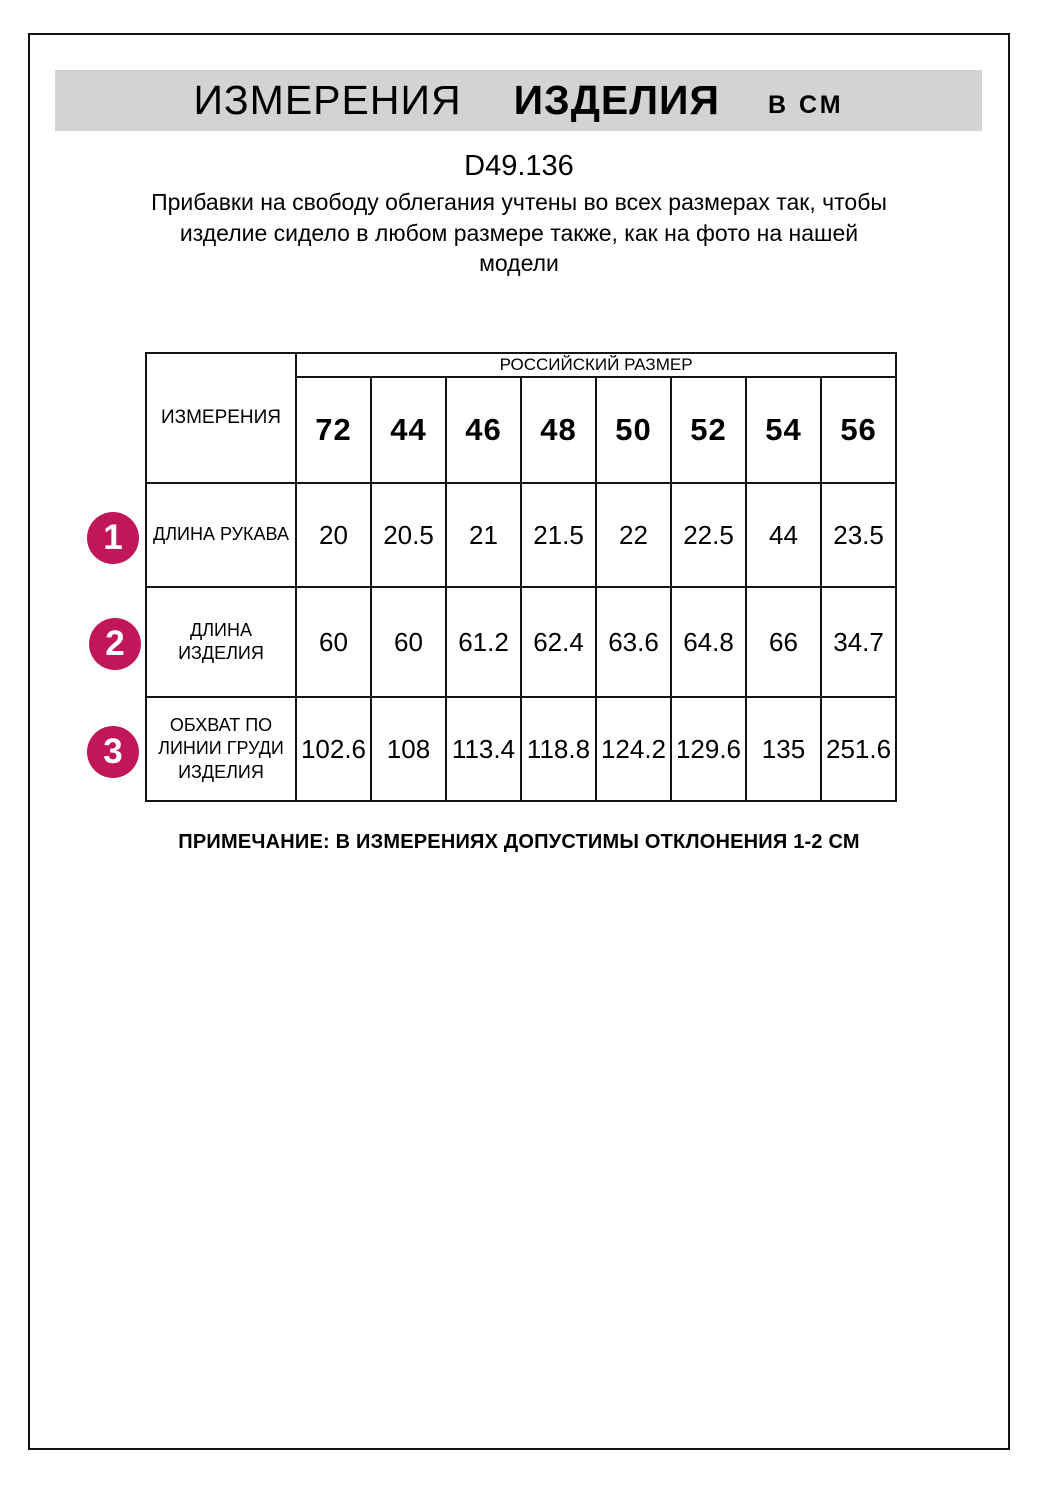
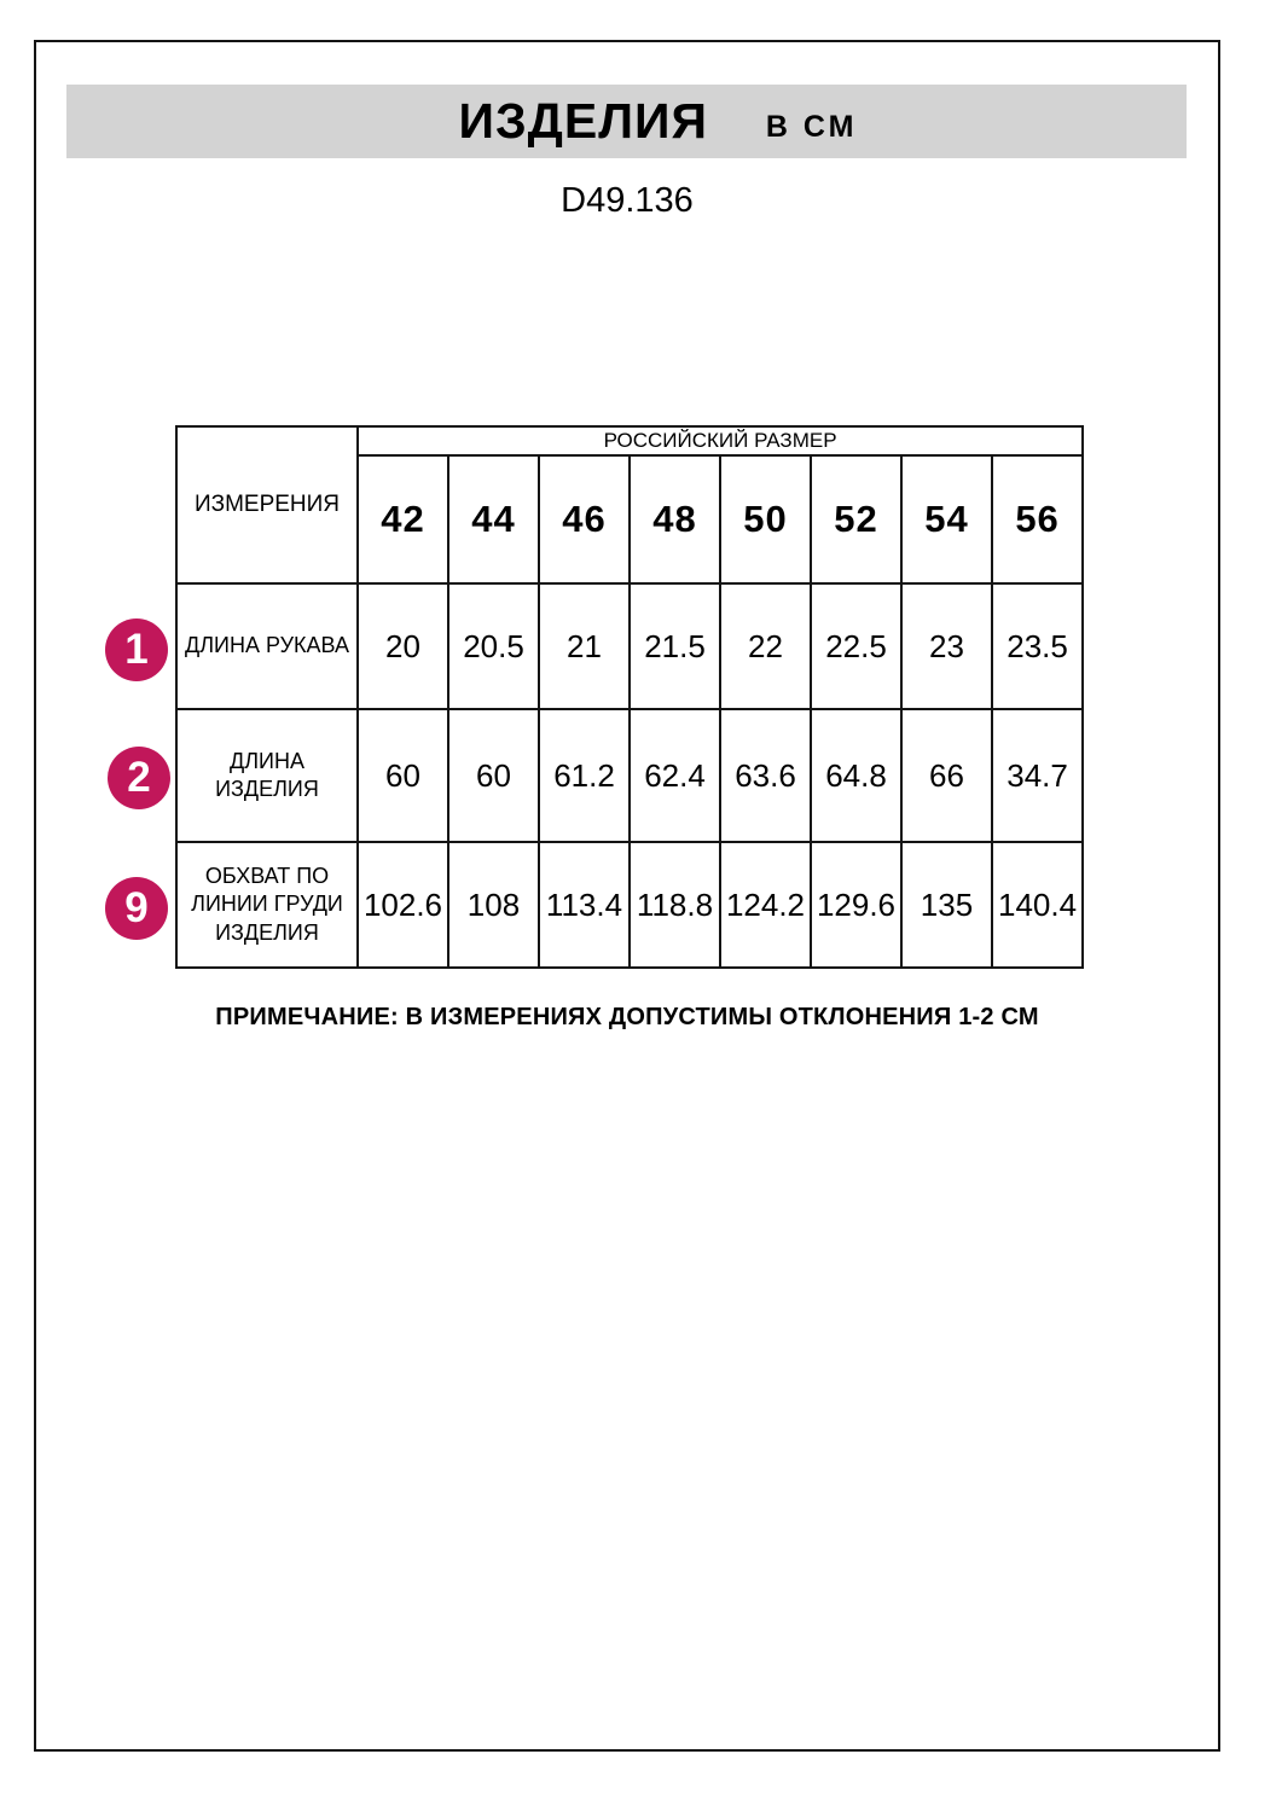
- ИЗМЕРЕНИЯ
  ИЗДЕЛИЯ
  В СМ
  D49.136
- Прибавки на свободу облегания учтены во всех размерах так, чтобы
- изделие сидело в любом размере также, как на фото на нашей
- модели
  ИЗМЕРЕНИЯ	РОССИЙСКИЙ РАЗМЕР
- 72	44	46	48	50	52	54	56
+ 42	44	46	48	50	52	54	56
- ДЛИНА РУКАВА	20	20.5	21	21.5	22	22.5	44	23.5
+ ДЛИНА РУКАВА	20	20.5	21	21.5	22	22.5	23	23.5
  ДЛИНА ИЗДЕЛИЯ	60	60	61.2	62.4	63.6	64.8	66	34.7
- ОБХВАТ ПО ЛИНИИ ГРУДИ ИЗДЕЛИЯ	102.6	108	113.4	118.8	124.2	129.6	135	251.6
+ ОБХВАТ ПО ЛИНИИ ГРУДИ ИЗДЕЛИЯ	102.6	108	113.4	118.8	124.2	129.6	135	140.4
  1
  2
- 3
+ 9
  ПРИМЕЧАНИЕ: В ИЗМЕРЕНИЯХ ДОПУСТИМЫ ОТКЛОНЕНИЯ 1-2 СМ
